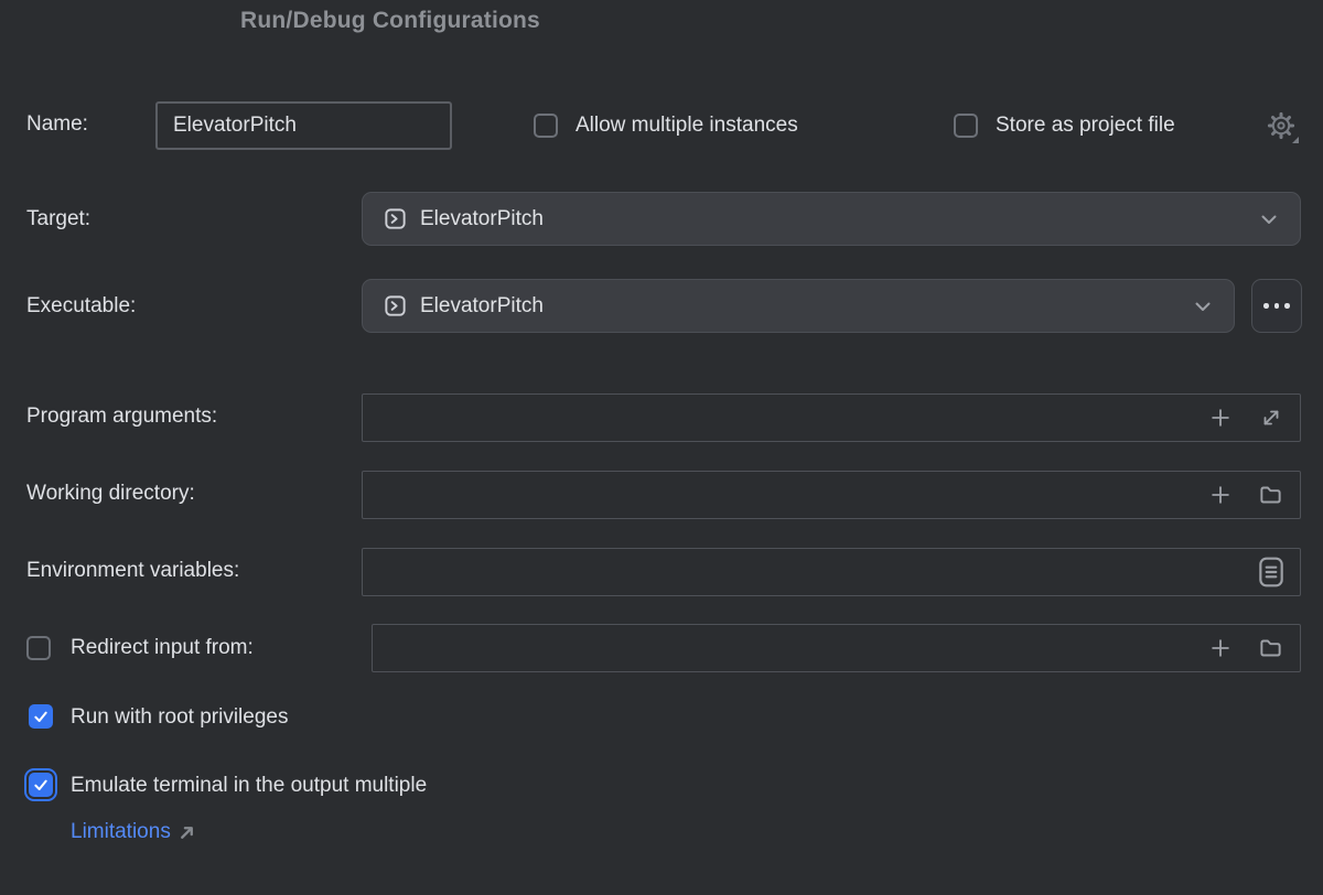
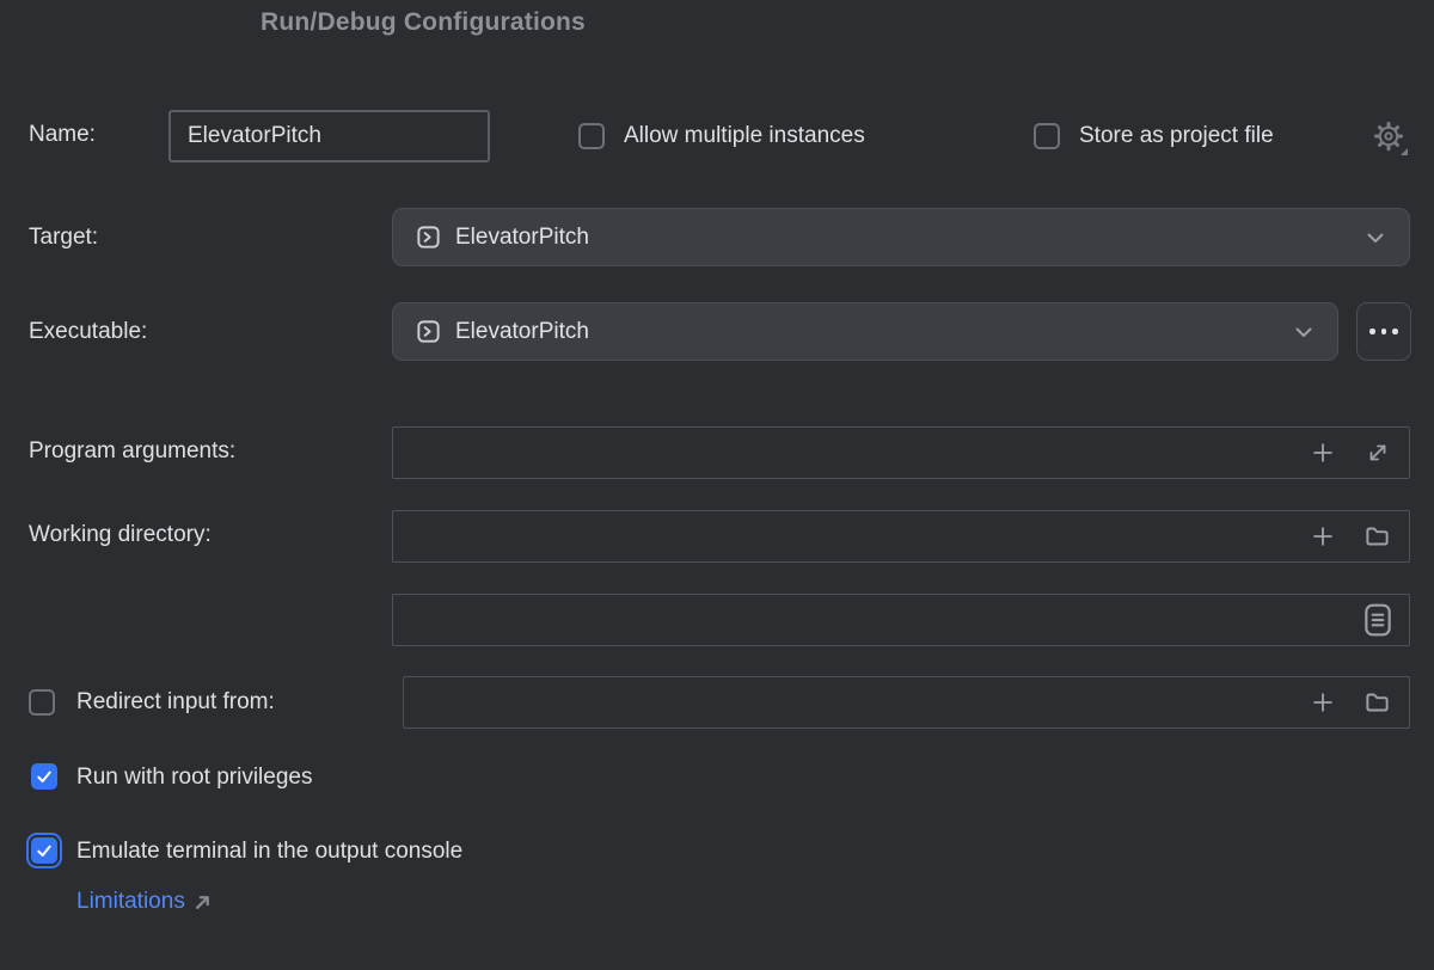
  Run/Debug Configurations
  Name:
  ElevatorPitch
  Allow multiple instances
  Store as project file
  Target:
  ElevatorPitch
  Executable:
  ElevatorPitch
  Program arguments:
  Working directory:
- Environment variables:
  Redirect input from:
  Run with root privileges
- Emulate terminal in the output multiple
+ Emulate terminal in the output console
  Limitations
